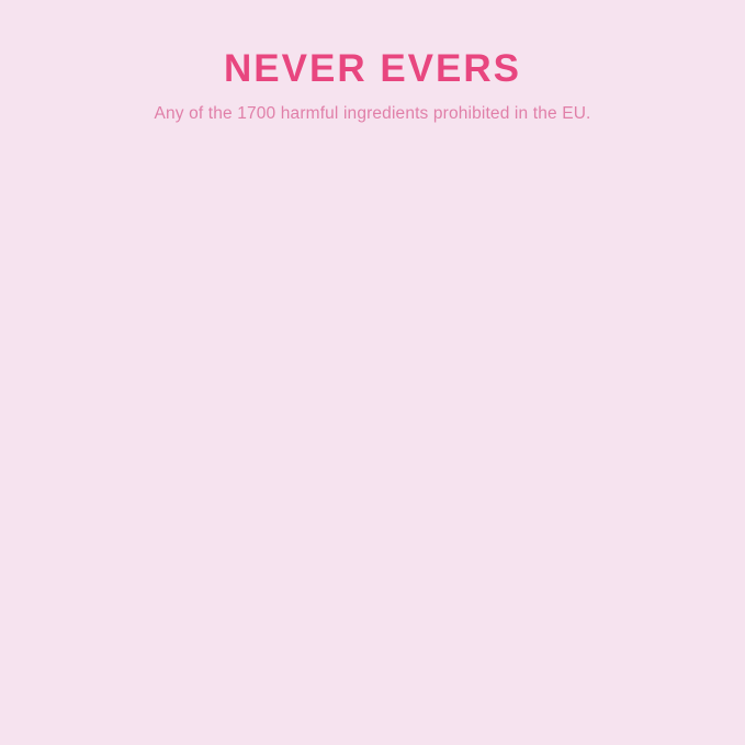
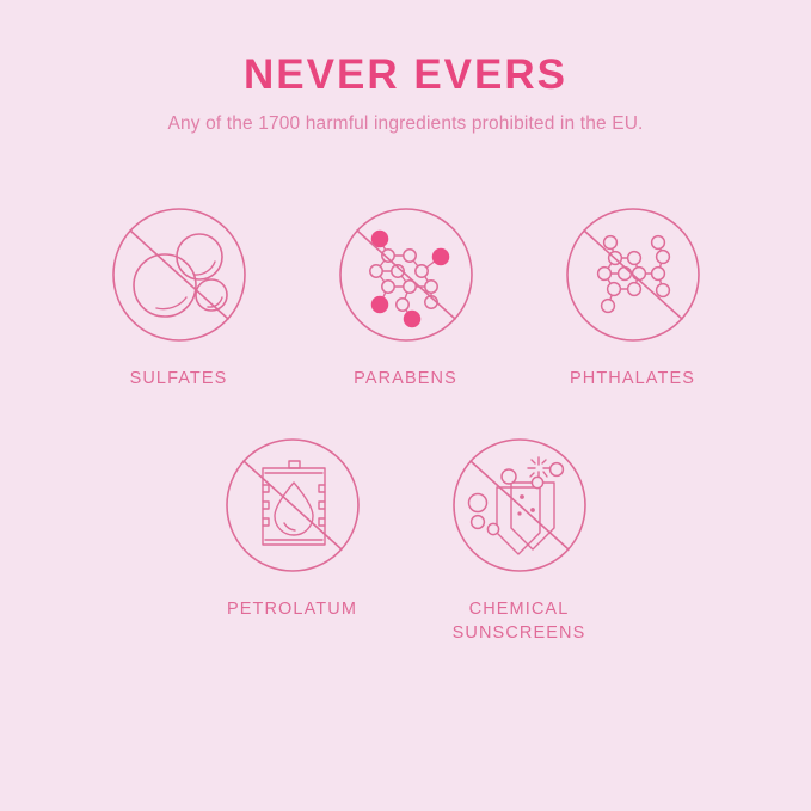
  NEVER EVERS
  Any of the 1700 harmful ingredients prohibited in the EU.
+ SULFATES
+ PARABENS
+ PHTHALATES
+ PETROLATUM
+ CHEMICAL
+ SUNSCREENS
